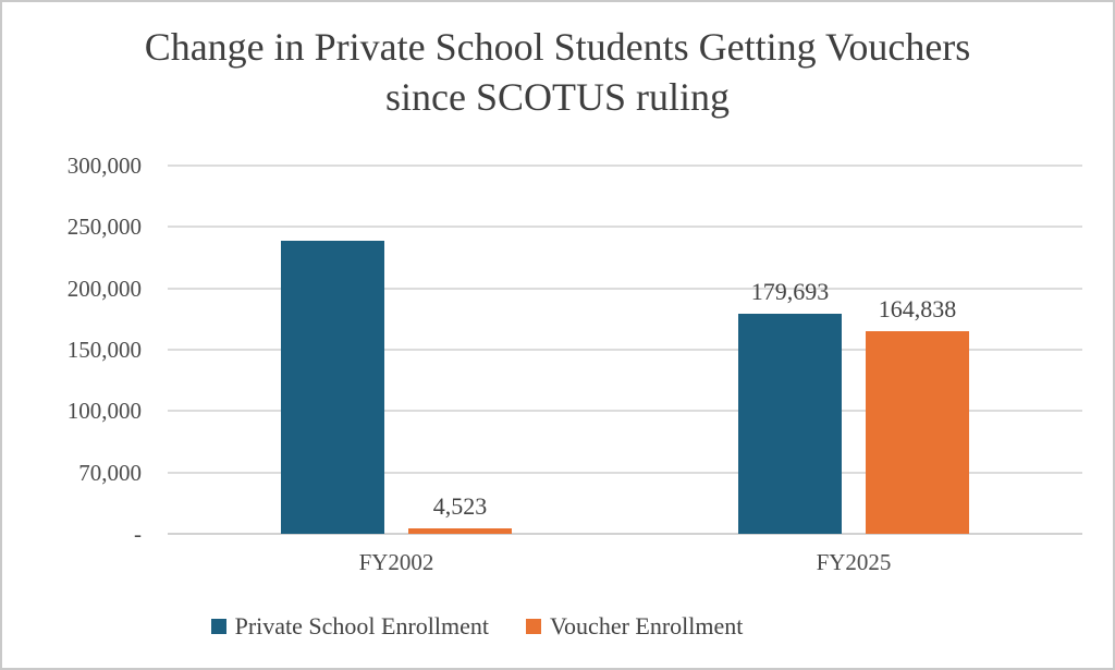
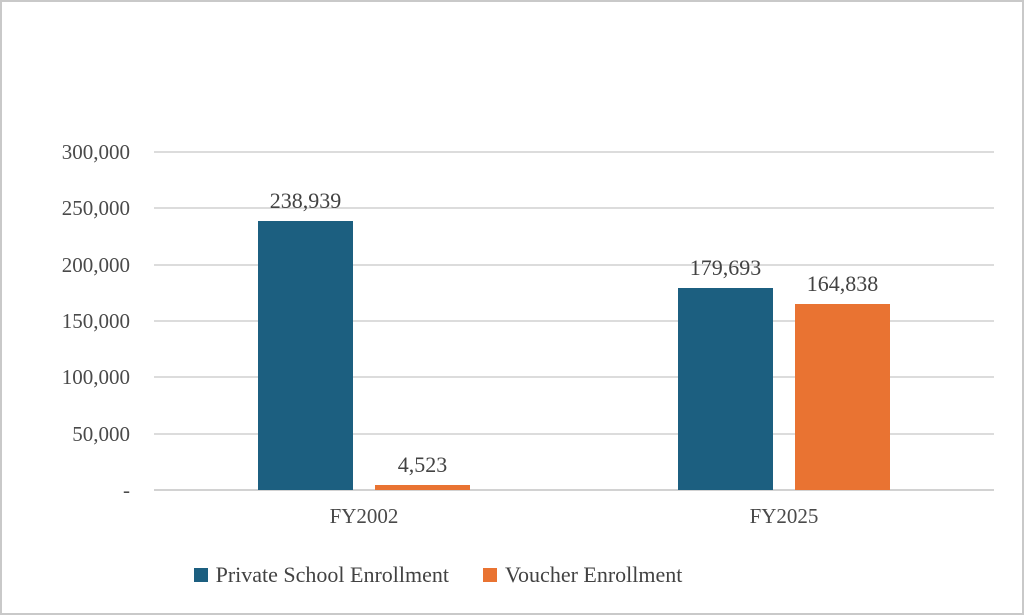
- Change in Private School Students Getting Vouchers since SCOTUS ruling
  -
- 70,000
+ 50,000
  100,000
  150,000
  200,000
  250,000
  300,000
+ 238,939
  179,693
  4,523
  164,838
  FY2002
  FY2025
  Private School Enrollment
  Voucher Enrollment
